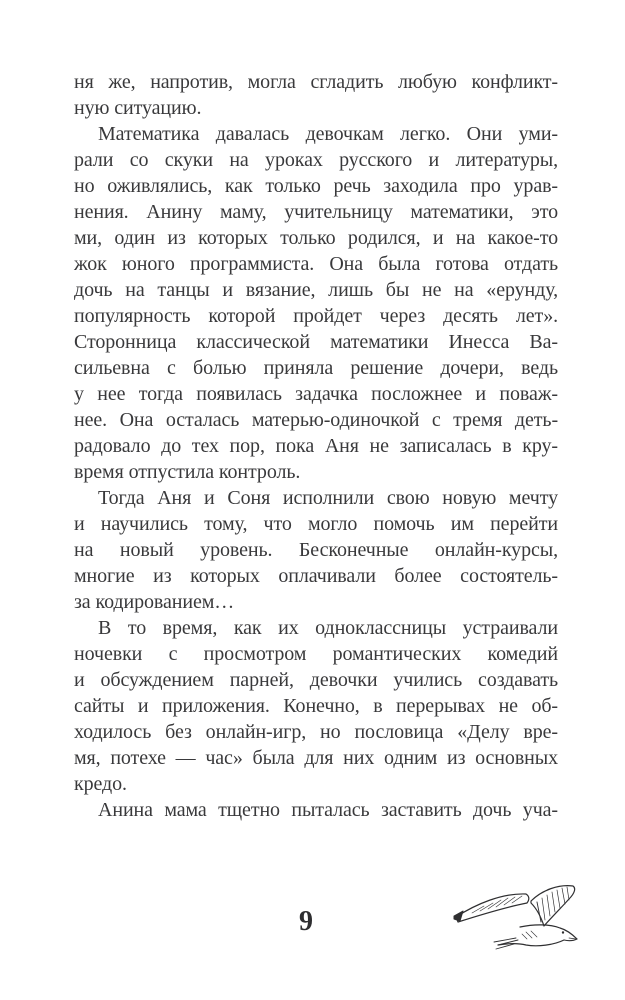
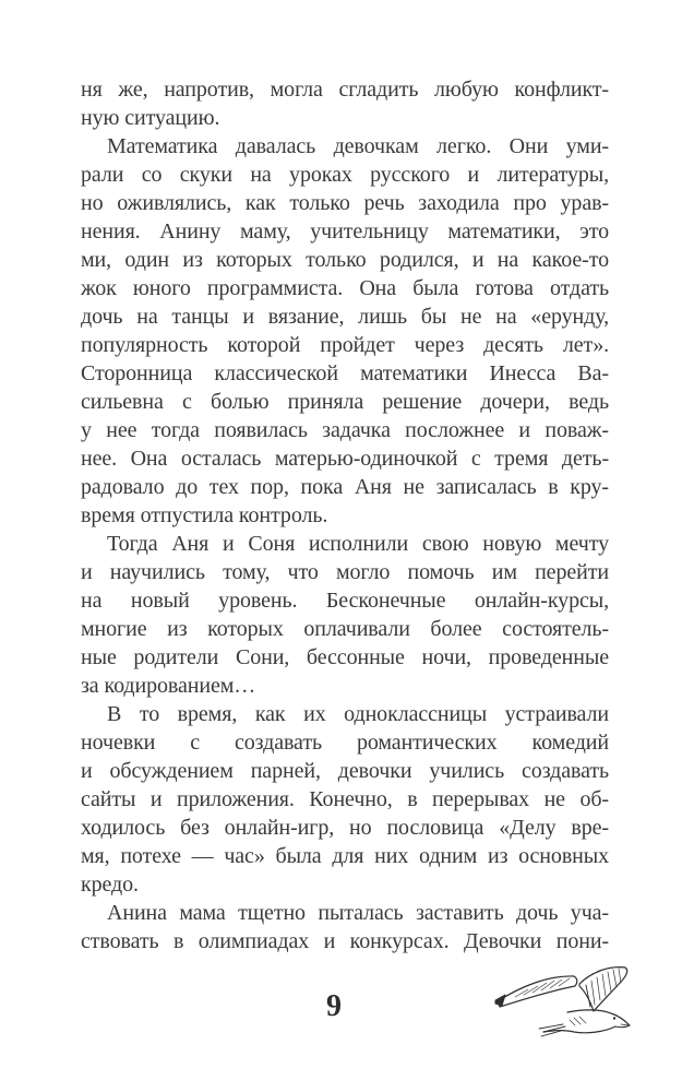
  ня же, напротив, могла сгладить любую конфликт-
  ную ситуацию.
  Математика давалась девочкам легко. Они уми-
  рали со скуки на уроках русского и литературы,
  но оживлялись, как только речь заходила про урав-
  нения. Анину маму, учительницу математики, это
  ми, один из которых только родился, и на какое-то
  жок юного программиста. Она была готова отдать
  дочь на танцы и вязание, лишь бы не на «ерунду,
  популярность которой пройдет через десять лет».
  Сторонница классической математики Инесса Ва-
  сильевна с болью приняла решение дочери, ведь
  у нее тогда появилась задачка посложнее и поваж-
  нее. Она осталась матерью-одиночкой с тремя деть-
  радовало до тех пор, пока Аня не записалась в кру-
  время отпустила контроль.
  Тогда Аня и Соня исполнили свою новую мечту
  и научились тому, что могло помочь им перейти
  на новый уровень. Бесконечные онлайн-курсы,
  многие из которых оплачивали более состоятель-
+ ные родители Сони, бессонные ночи, проведенные
  за кодированием…
  В то время, как их одноклассницы устраивали
- ночевки с просмотром романтических комедий
+ ночевки с создавать романтических комедий
  и обсуждением парней, девочки учились создавать
  сайты и приложения. Конечно, в перерывах не об-
  ходилось без онлайн-игр, но пословица «Делу вре-
  мя, потехе — час» была для них одним из основных
  кредо.
  Анина мама тщетно пыталась заставить дочь уча-
+ ствовать в олимпиадах и конкурсах. Девочки пони-
  9
